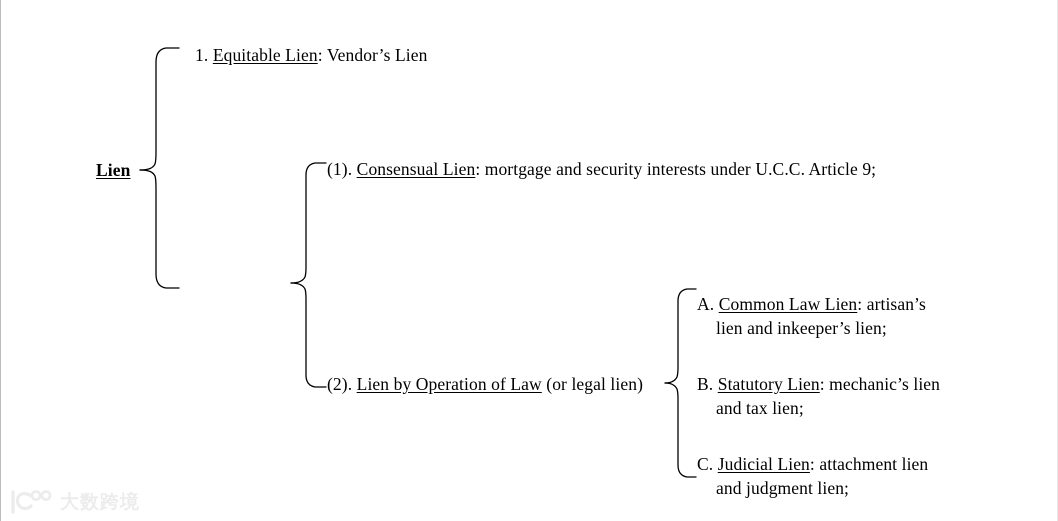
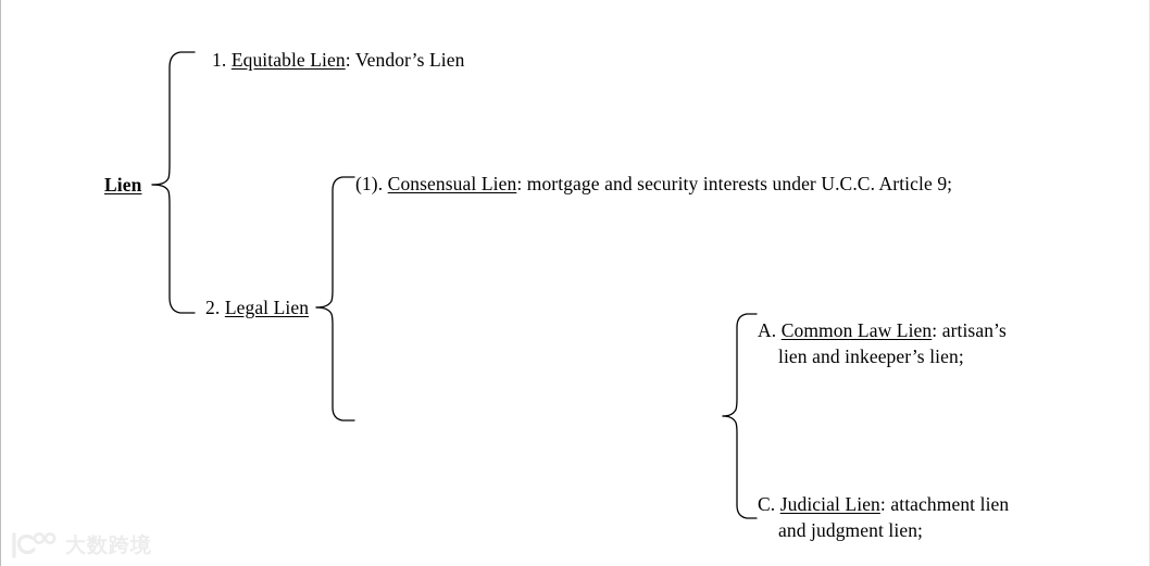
  Lien
  1. Equitable Lien: Vendor’s Lien
+ 2. Legal Lien
  (1). Consensual Lien: mortgage and security interests under U.C.C. Article 9;
- (2). Lien by Operation of Law (or legal lien)
  A. Common Law Lien: artisan’s
  lien and inkeeper’s lien;
- B. Statutory Lien: mechanic’s lien
- and tax lien;
  C. Judicial Lien: attachment lien
  and judgment lien;
